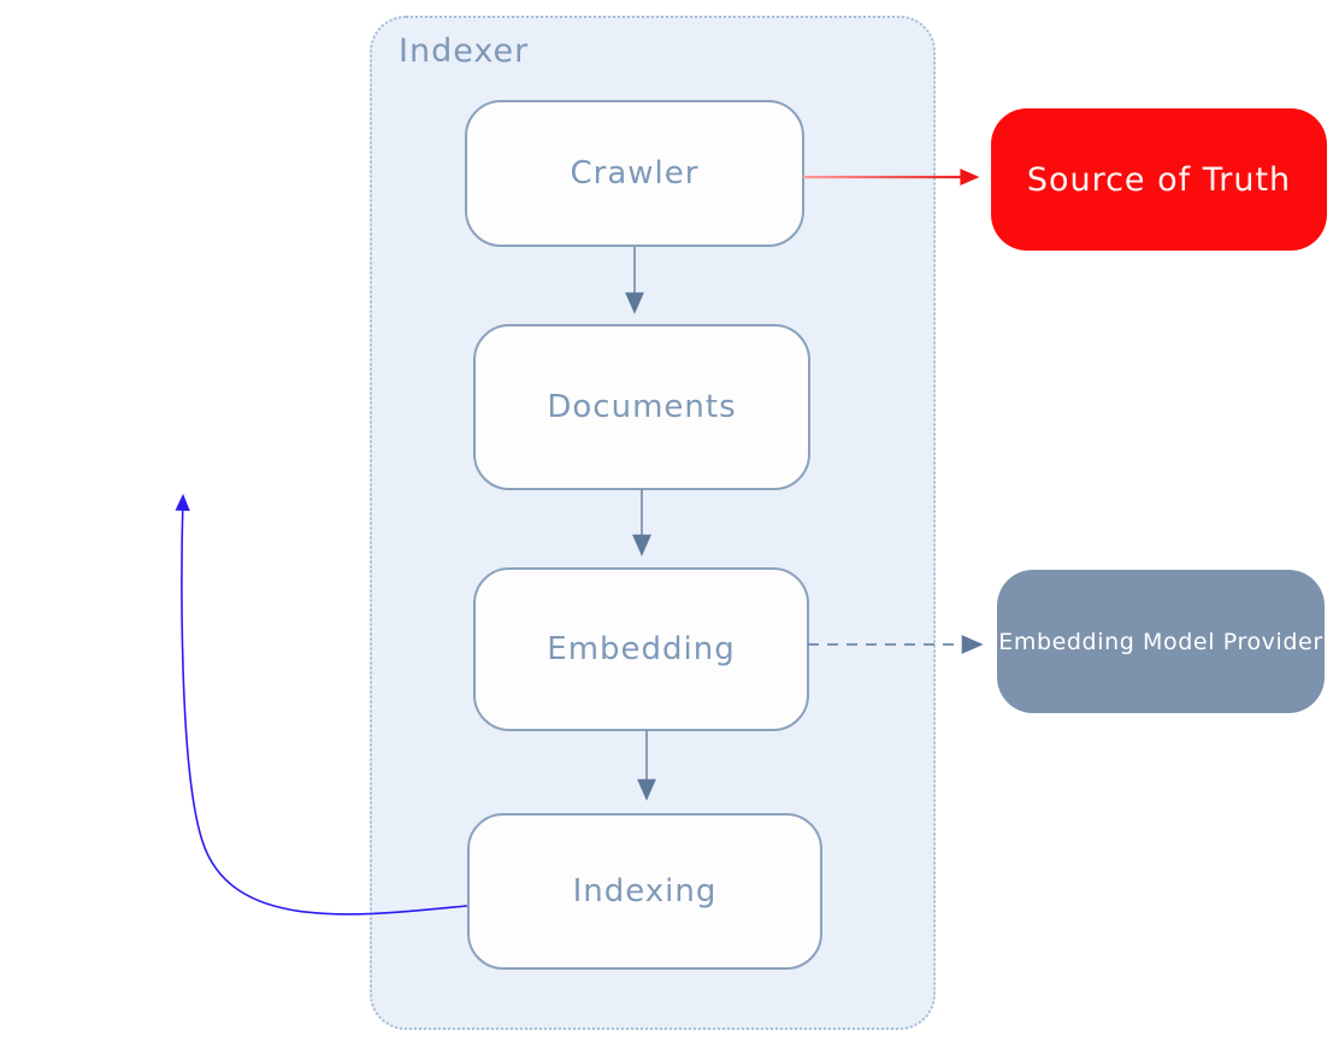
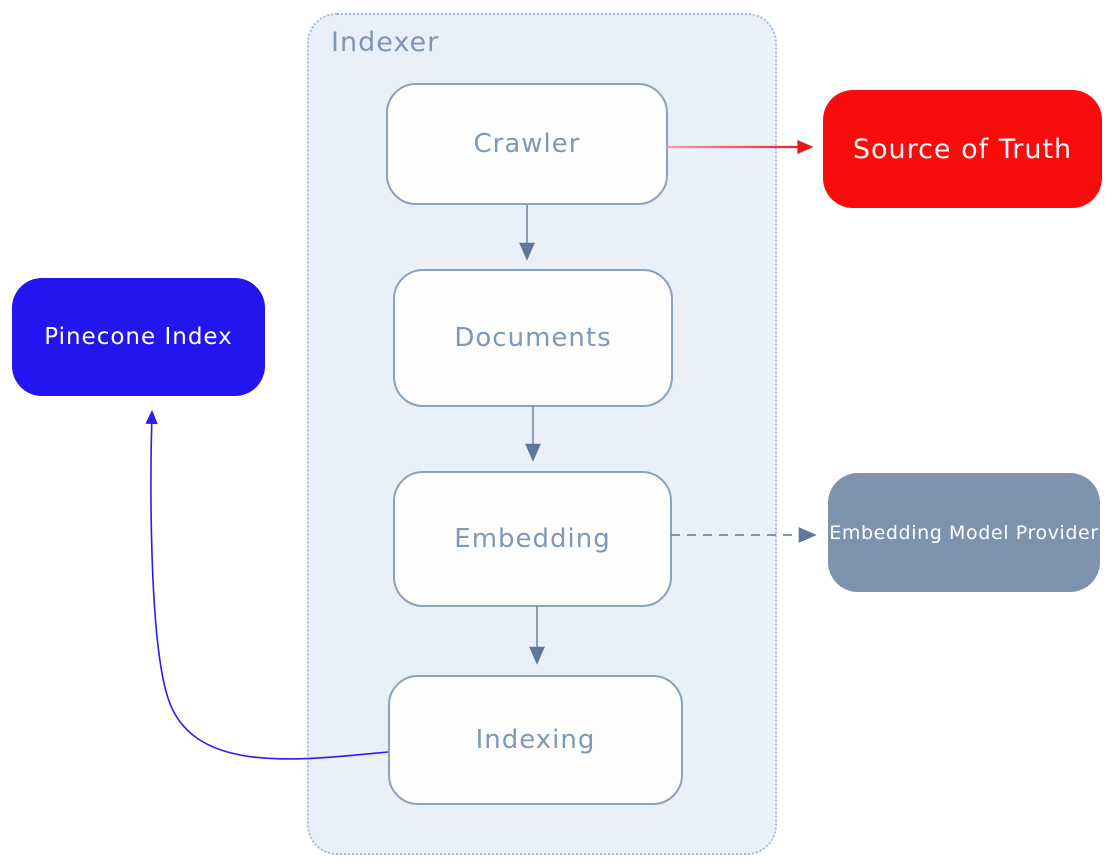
  Indexer
  Crawler
  Documents
  Embedding
  Indexing
  Source of Truth
+ Pinecone Index
  Embedding Model Provider
